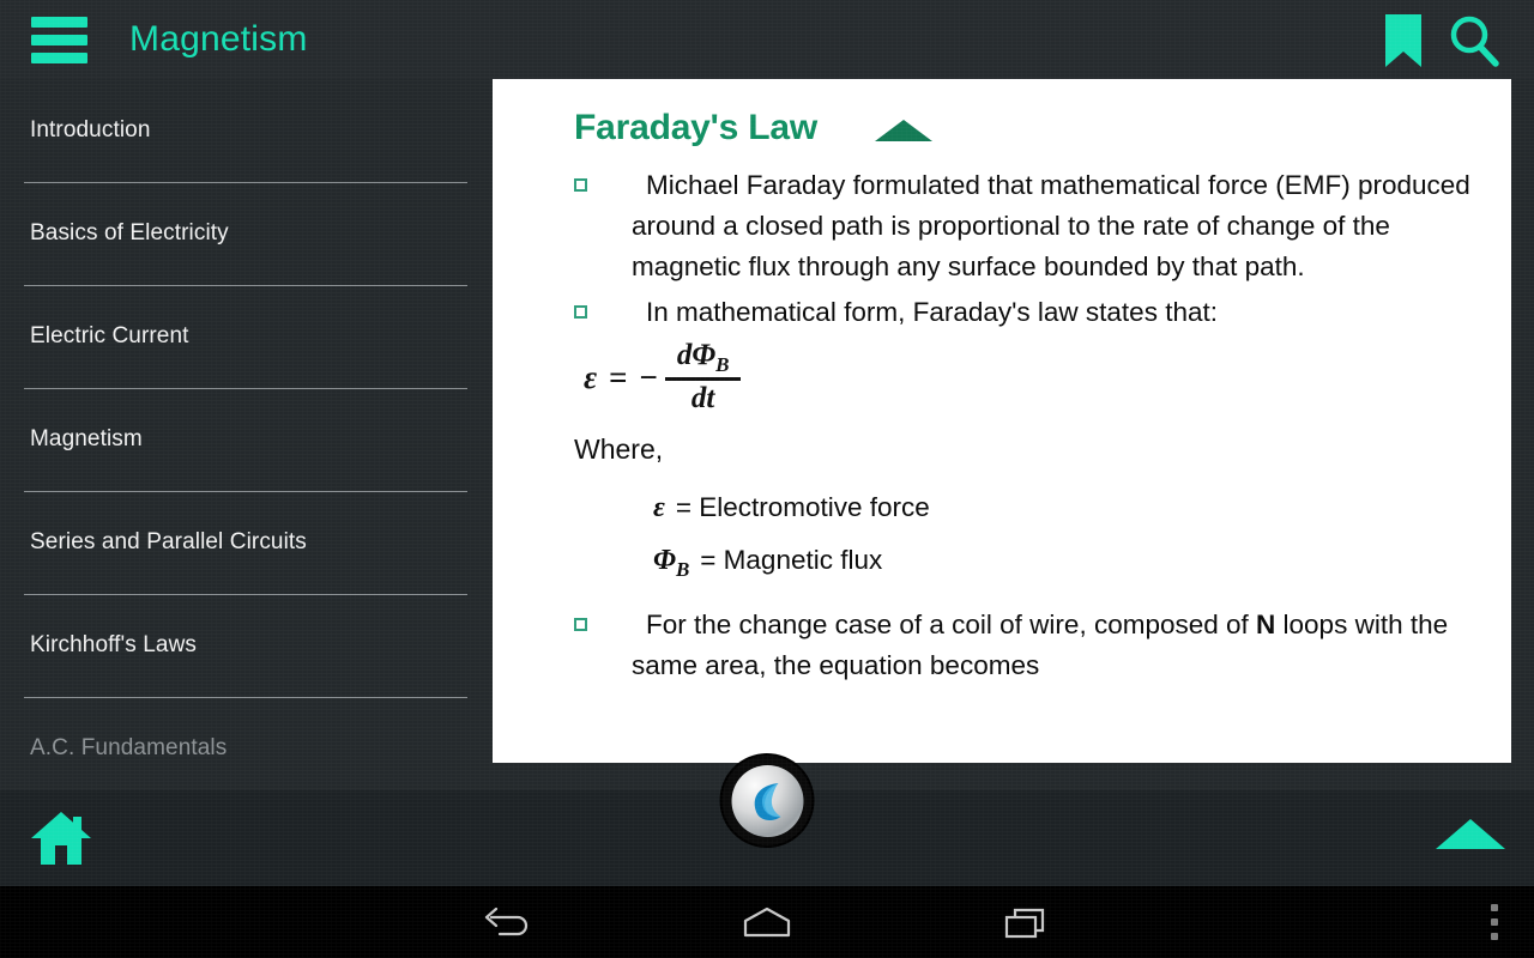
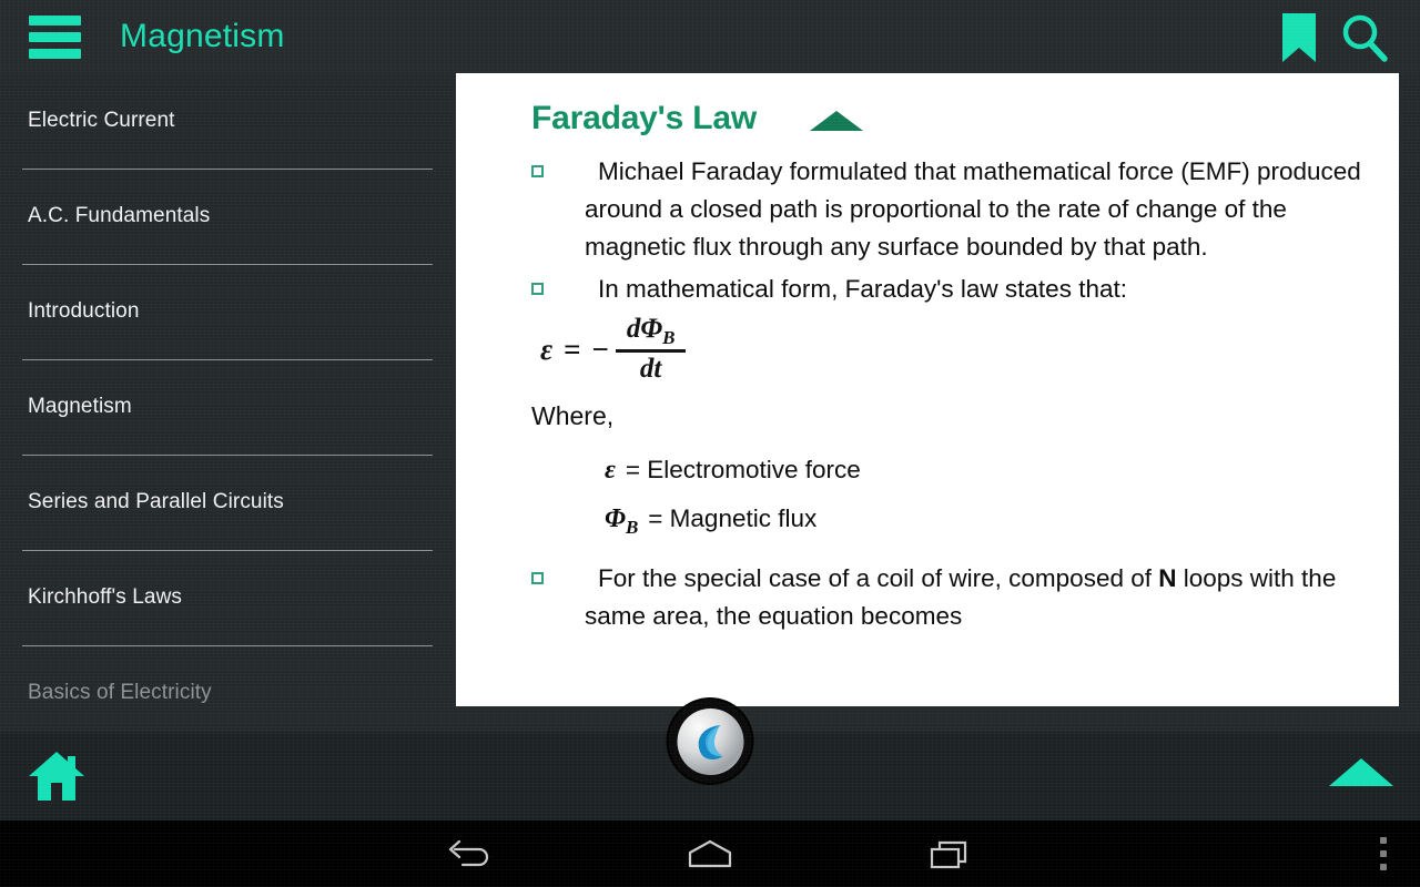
  Magnetism
- Introduction
+ Electric Current
- Basics of Electricity
+ A.C. Fundamentals
- Electric Current
+ Introduction
  Magnetism
  Series and Parallel Circuits
  Kirchhoff's Laws
- A.C. Fundamentals
+ Basics of Electricity
  Faraday's Law
  Michael Faraday formulated that mathematical force (EMF) produced around a closed path is proportional to the rate of change of the magnetic flux through any surface bounded by that path.
  In mathematical form, Faraday's law states that:
  ε
  =
  −
  dΦB
  dt
  Where,
  ε
  = Electromotive force
  ΦB
  = Magnetic flux
- For the change case of a coil of wire, composed of N loops with the same area, the equation becomes
+ For the special case of a coil of wire, composed of N loops with the same area, the equation becomes
